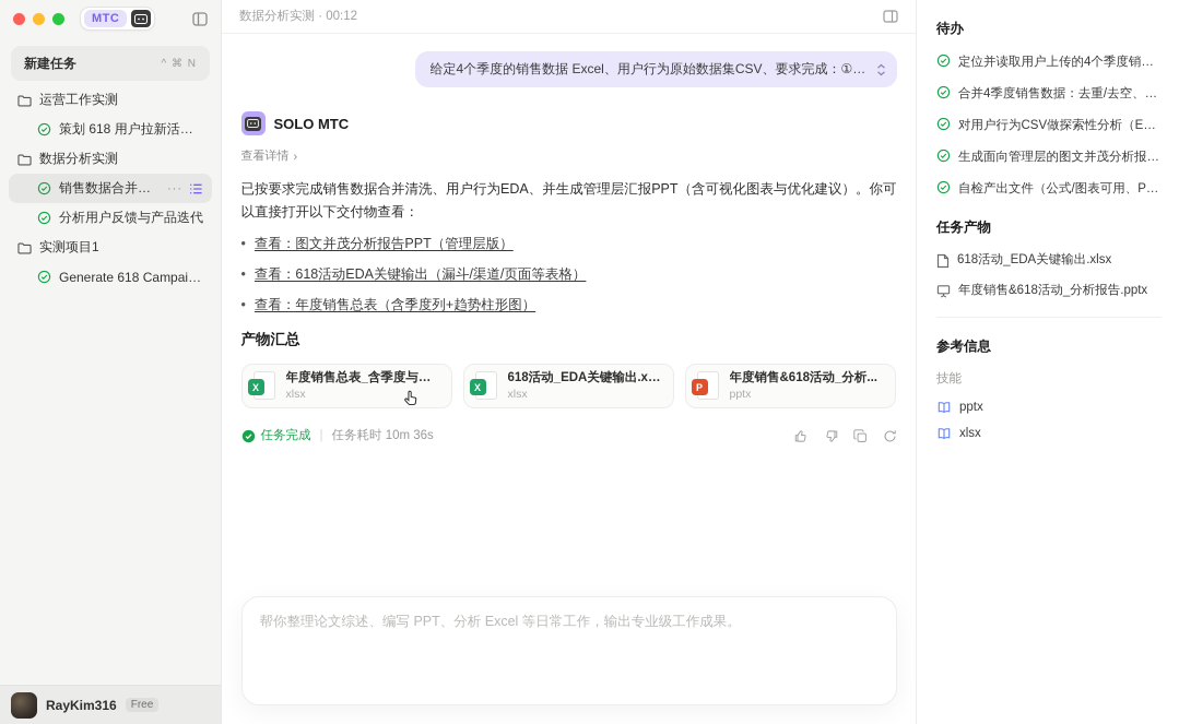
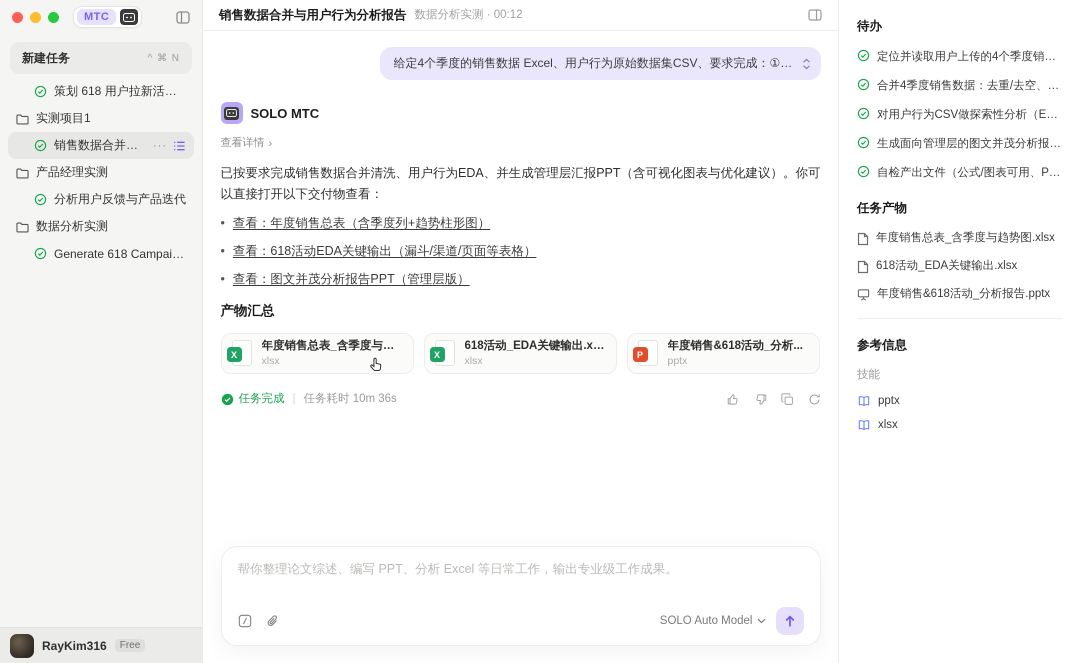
  MTC
  新建任务
  ^ ⌘ N
- 运营工作实测
  策划 618 用户拉新活动方
- 数据分析实测
+ 实测项目1
  ···
+ 产品经理实测
  分析用户反馈与产品迭代
- 实测项目1
+ 数据分析实测
  RayKim316
  Free
+ 销售数据合并与用户行为分析报告
  数据分析实测 · 00:12
  给定4个季度的销售数据 Excel、用户行为原始数据集CSV、要求完成：①合
  SOLO MTC
  查看详情
  ›
  已按要求完成销售数据合并清洗、用户行为EDA、并生成管理层汇报PPT（含可视化图表与优化建议）。你可以直接打开以下交付物查看：
  •
- 查看：图文并茂分析报告PPT（管理层版）
+ 查看：年度销售总表（含季度列+趋势柱形图）
  •
  查看：618活动EDA关键输出（漏斗/渠道/页面等表格）
  •
- 查看：年度销售总表（含季度列+趋势柱形图）
+ 查看：图文并茂分析报告PPT（管理层版）
  产物汇总
  X
  年度销售总表_含季度与趋...
  xlsx
  X
  618活动_EDA关键输出.xls
  xlsx
  P
  年度销售&618活动_分析...
  pptx
  任务完成
  任务耗时 10m 36s
  帮你整理论文综述、编写 PPT、分析 Excel 等日常工作，输出专业级工作成果。
+ SOLO Auto Model
  待办
  定位并读取用户上传的4个季度销售E
  合并4季度销售数据：去重/去空、统
  对用户行为CSV做探索性分析（EDA
  生成面向管理层的图文并茂分析报告
  自检产出文件（公式/图表可用、PPT
  任务产物
+ 年度销售总表_含季度与趋势图.xlsx
  618活动_EDA关键输出.xlsx
  年度销售&618活动_分析报告.pptx
  参考信息
  技能
  pptx
  xlsx
